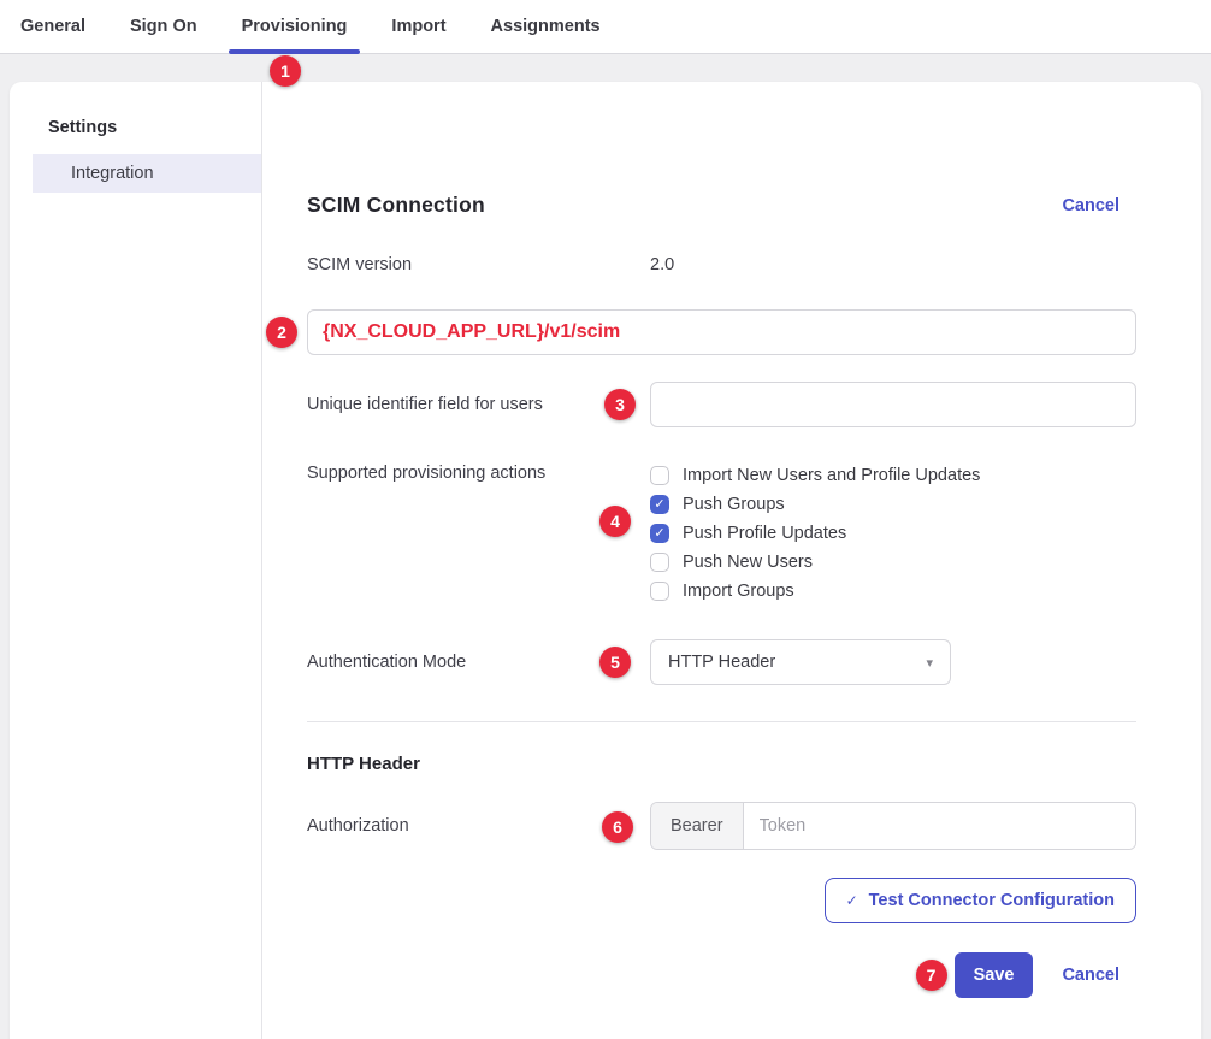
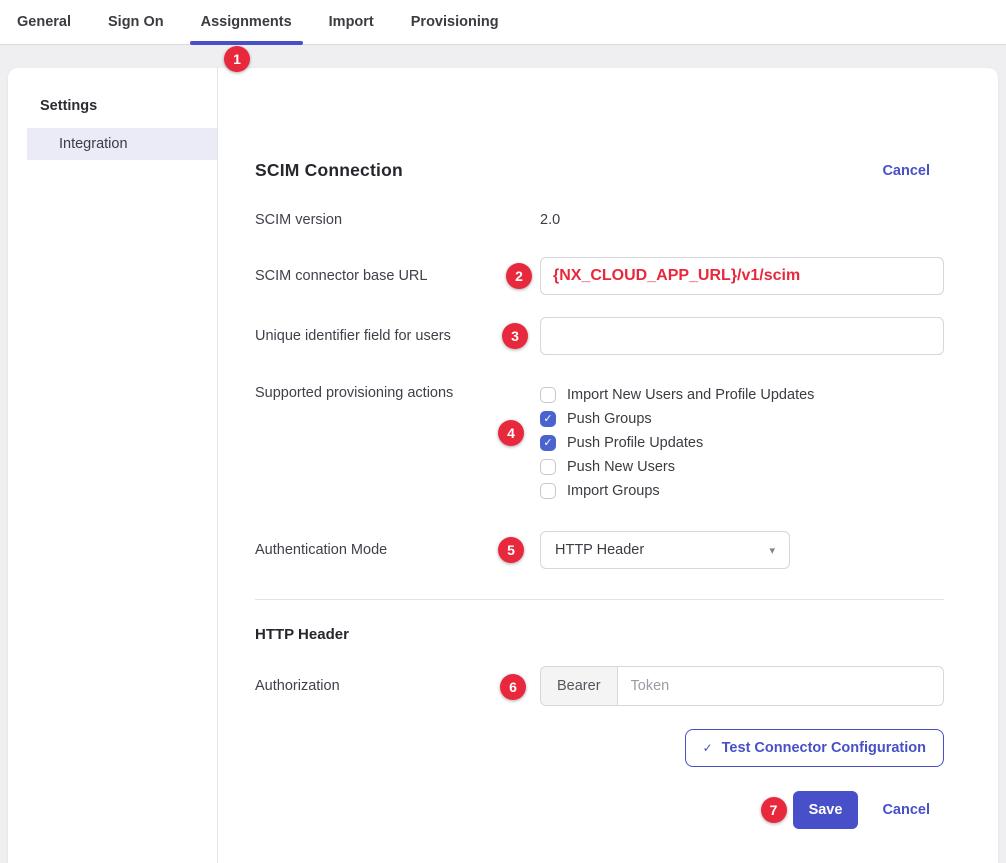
  General
  Sign On
- Provisioning
+ Assignments
  Import
- Assignments
+ Provisioning
  1
  Settings
  Integration
  SCIM Connection
  Cancel
  SCIM version
  2.0
+ SCIM connector base URL
  2
  {NX_CLOUD_APP_URL}/v1/scim
  Unique identifier field for users
  3
  Supported provisioning actions
  4
  Import New Users and Profile Updates
  Push Groups
  Push Profile Updates
  Push New Users
  Import Groups
  Authentication Mode
  5
  HTTP Header
  ▾
  HTTP Header
  Authorization
  6
  Bearer
  Token
  ✓
  Test Connector Configuration
  7
  Save
  Cancel
